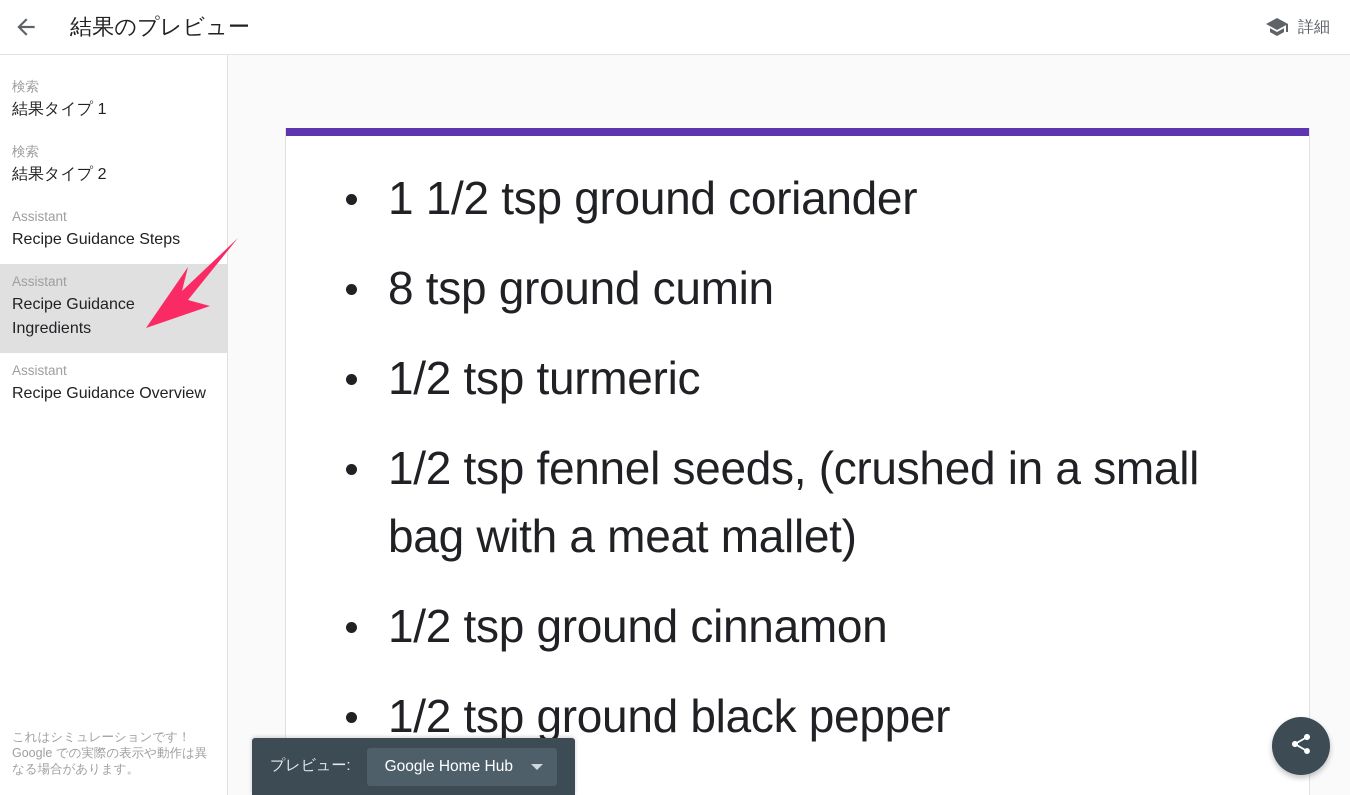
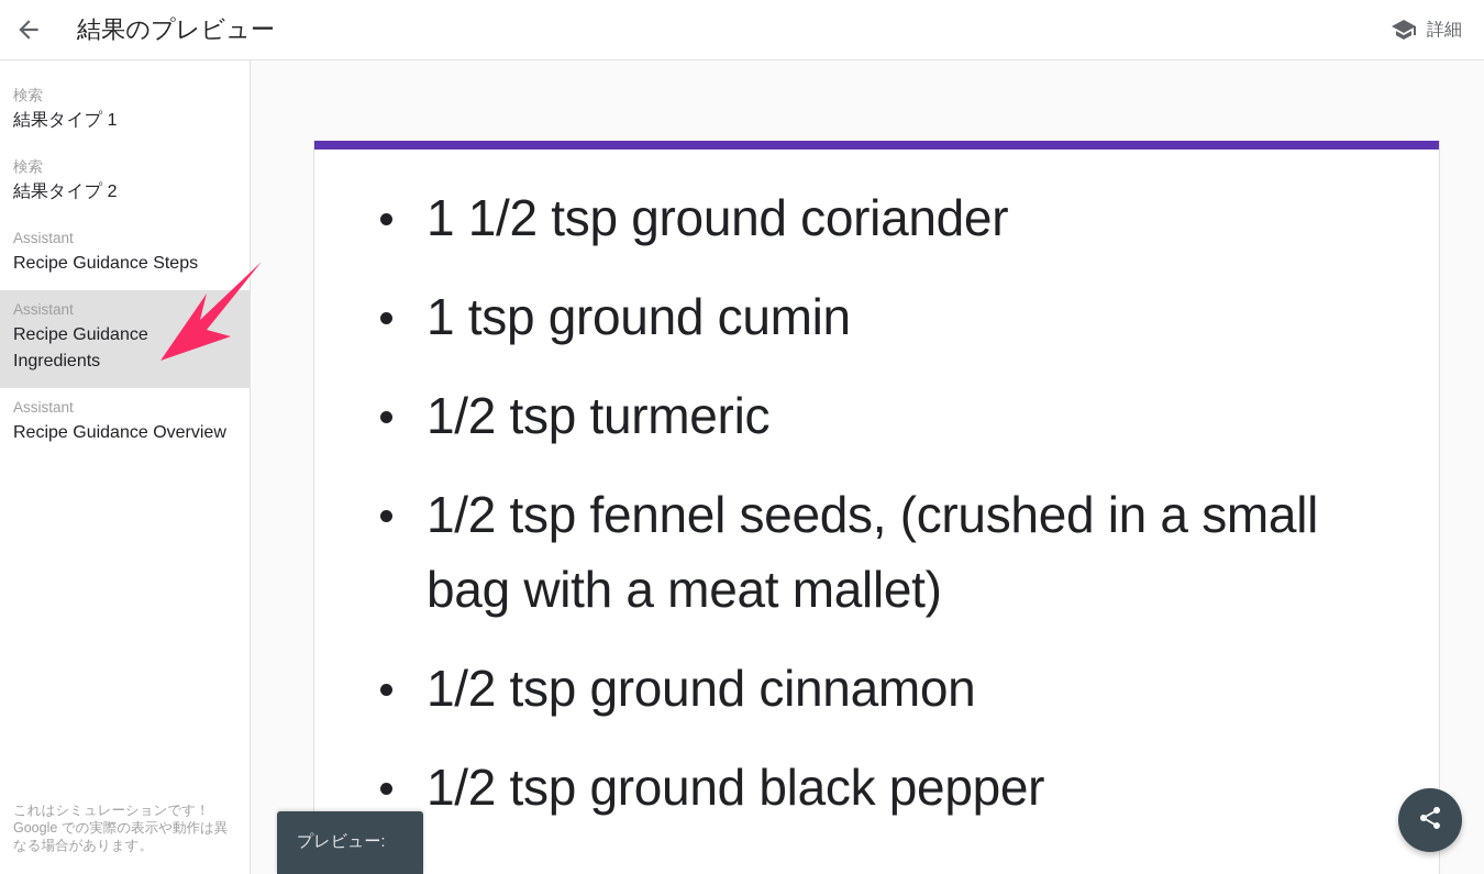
  結果のプレビュー
  詳細
  検索
  結果タイプ 1
  検索
  結果タイプ 2
  Assistant
  Recipe Guidance Steps
  Assistant
  Recipe Guidance Ingredients
  Assistant
  Recipe Guidance Overview
  これはシミュレーションです！Google での実際の表示や動作は異なる場合があります。
  1 1/2 tsp ground coriander
- 8 tsp ground cumin
+ 1 tsp ground cumin
  1/2 tsp turmeric
  1/2 tsp fennel seeds, (crushed in a small bag with a meat mallet)
  1/2 tsp ground cinnamon
  1/2 tsp ground black pepper
  プレビュー:
- Google Home Hub
